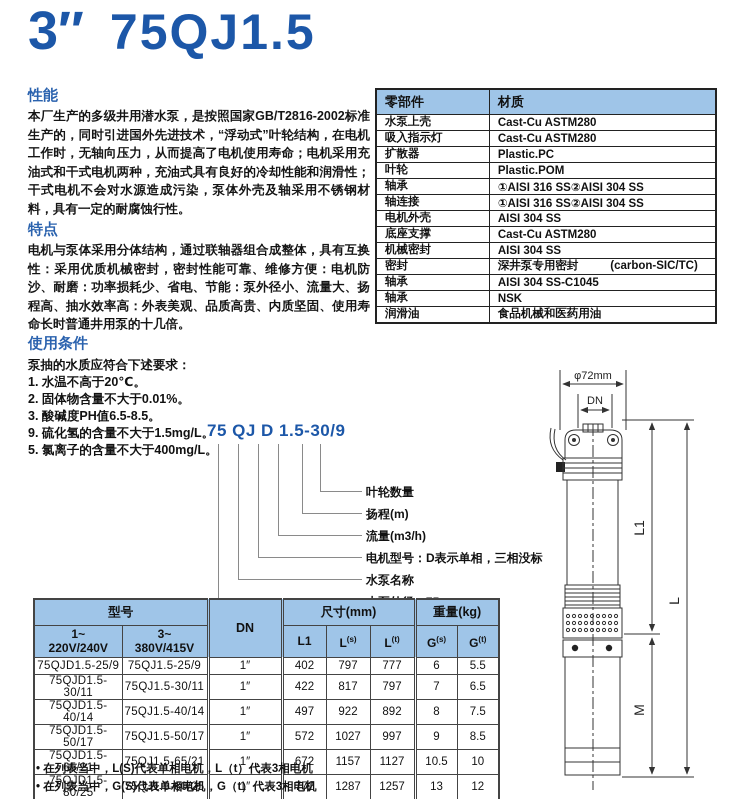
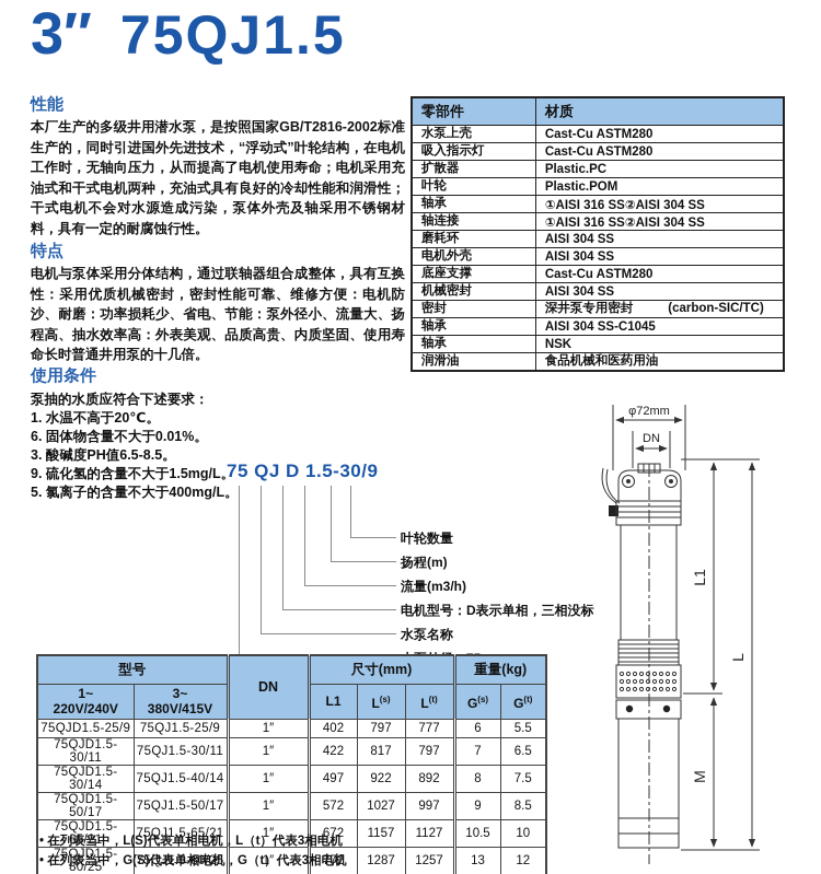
  3″ 75QJ1.5
  性能
  本厂生产的多级井用潜水泵，是按照国家GB/T2816-2002标准生产的，同时引进国外先进技术，“浮动式”叶轮结构，在电机工作时，无轴向压力，从而提高了电机使用寿命；电机采用充油式和干式电机两种，充油式具有良好的冷却性能和润滑性；干式电机不会对水源造成污染，泵体外壳及轴采用不锈钢材料，具有一定的耐腐蚀行性。
  特点
  电机与泵体采用分体结构，通过联轴器组合成整体，具有互换性：采用优质机械密封，密封性能可靠、维修方便：电机防沙、耐磨：功率损耗少、省电、节能：泵外径小、流量大、扬程高、抽水效率高：外表美观、品质高贵、内质坚固、使用寿命长时普通井用泵的十几倍。
  使用条件
  泵抽的水质应符合下述要求：
  1. 水温不高于20℃。
- 2. 固体物含量不大于0.01%。
+ 6. 固体物含量不大于0.01%。
  3. 酸碱度PH值6.5-8.5。
  9. 硫化氢的含量不大于1.5mg/L。
  5. 氯离子的含量不大于400mg/L。
  零部件	材质
  水泵上壳	Cast-Cu ASTM280
  吸入指示灯	Cast-Cu ASTM280
  扩散器	Plastic.PC
  叶轮	Plastic.POM
  轴承	①AISI 316 SS②AISI 304 SS
  轴连接	①AISI 316 SS②AISI 304 SS
+ 磨耗环	AISI 304 SS
  电机外壳	AISI 304 SS
  底座支撑	Cast-Cu ASTM280
  机械密封	AISI 304 SS
  密封	深井泵专用密封 (carbon-SIC/TC)
  轴承	AISI 304 SS-C1045
  轴承	NSK
  润滑油	食品机械和医药用油
  75 QJ D 1.5-30/9
  叶轮数量
  扬程(m)
  流量(m3/h)
  电机型号：D表示单相，三相没标
  水泵名称
  型号	DN	尺寸(mm)	重量(kg)
  1~220V/240V	3~380V/415V	L1	L(s)	L(t)	G(s)	G(t)
  75QJD1.5-25/9	75QJ1.5-25/9	1″	402	797	777	6	5.5
  75QJD1.5-30/11	75QJ1.5-30/11	1″	422	817	797	7	6.5
- 75QJD1.5-40/14	75QJ1.5-40/14	1″	497	922	892	8	7.5
+ 75QJD1.5-30/14	75QJ1.5-40/14	1″	497	922	892	8	7.5
  75QJD1.5-50/17	75QJ1.5-50/17	1″	572	1027	997	9	8.5
  75QJD1.5-65/21	75QJ1.5-65/21	1″	672	1157	1127	10.5	10
  75QJD1.5-80/25	75QJ1.5-80/25	1″	772	1287	1257	13	12
  • 在列表当中，L(S)代表单相电机，L（t）代表3相电机
  • 在列表当中，G(S)代表单相电机，G（t）代表3相电机
  φ72mm
  DN
